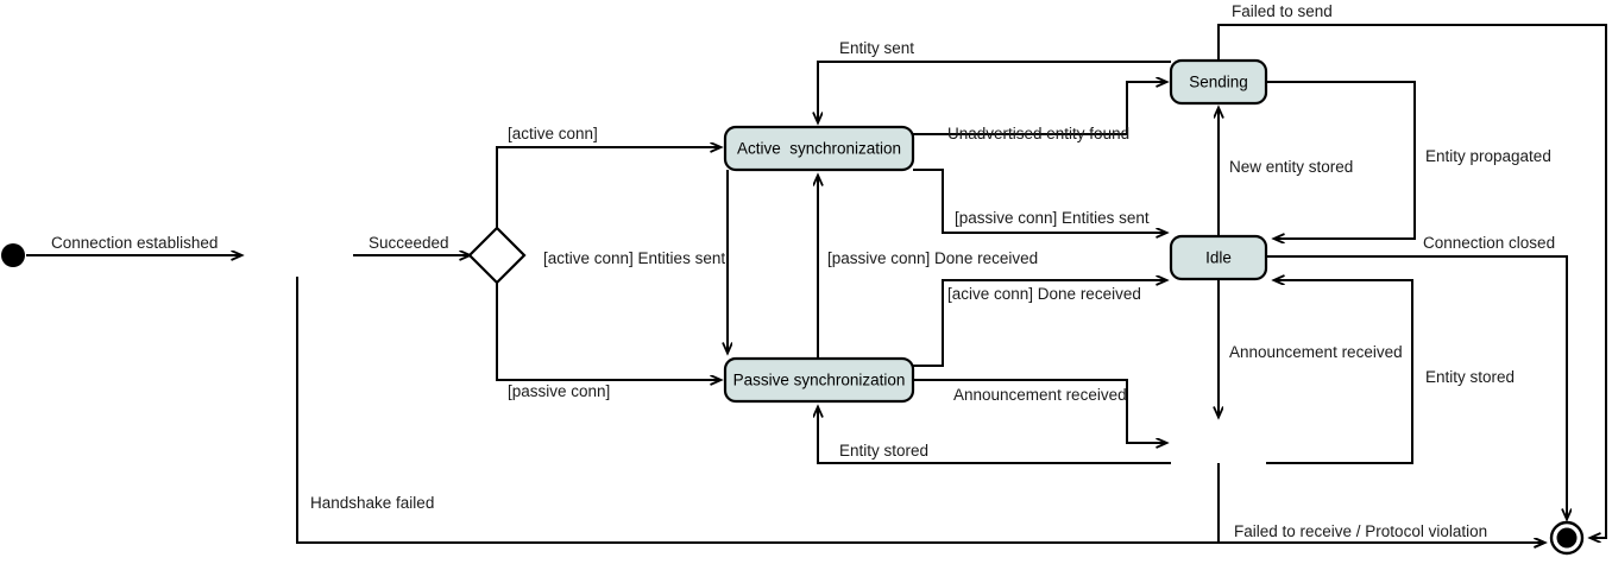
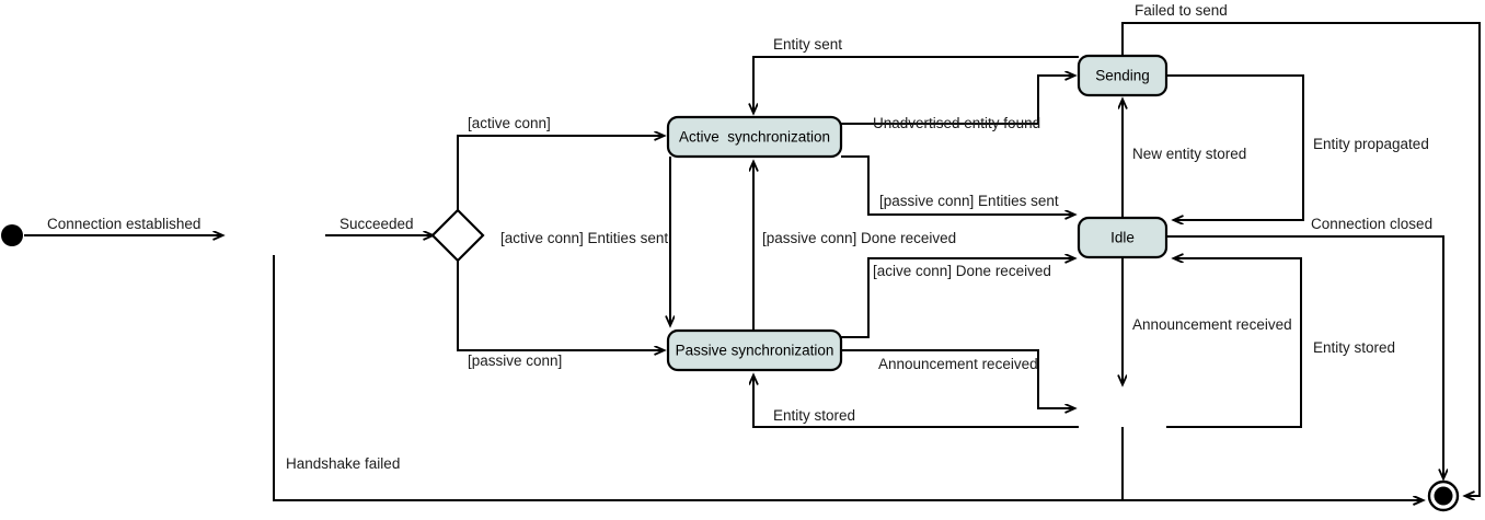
  Active synchronization
  Passive synchronization
  Sending
  Idle
  Connection established
  Succeeded
  [active conn]
  [passive conn]
  [active conn] Entities sent
  Unadvertised entity found
  Entity sent
  [passive conn] Entities sent
  [passive conn] Done received
  [acive conn] Done received
  Announcement received
  Entity stored
  New entity stored
  Entity propagated
  Announcement received
  Entity stored
  Failed to send
  Connection closed
- Failed to receive / Protocol violation
  Handshake failed
